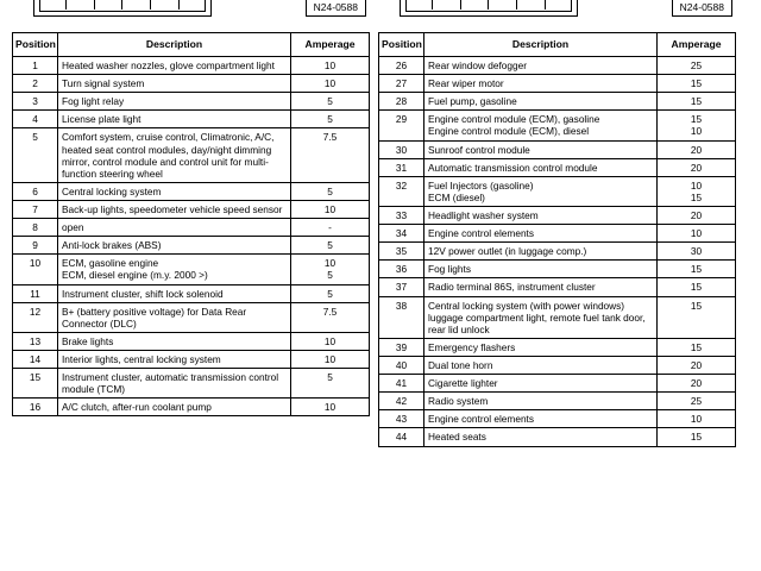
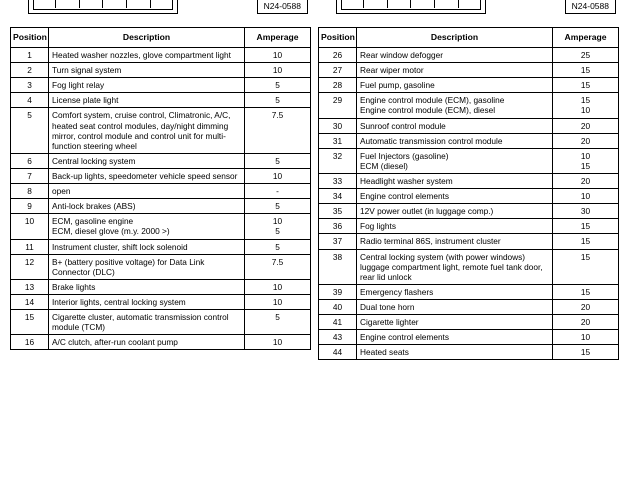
  N24-0588
  Position	Description	Amperage
  1	Heated washer nozzles, glove compartment light	10
  2	Turn signal system	10
  3	Fog light relay	5
  4	License plate light	5
  5	Comfort system, cruise control, Climatronic, A/C, heated seat control modules, day/night dimming mirror, control module and control unit for multi-function steering wheel	7.5
  6	Central locking system	5
  7	Back-up lights, speedometer vehicle speed sensor	10
  8	open	-
  9	Anti-lock brakes (ABS)	5
- 10	ECM, gasoline engine ECM, diesel engine (m.y. 2000 >)	10 5
+ 10	ECM, gasoline engine ECM, diesel glove (m.y. 2000 >)	10 5
  11	Instrument cluster, shift lock solenoid	5
- 12	B+ (battery positive voltage) for Data Rear Connector (DLC)	7.5
+ 12	B+ (battery positive voltage) for Data Link Connector (DLC)	7.5
  13	Brake lights	10
  14	Interior lights, central locking system	10
- 15	Instrument cluster, automatic transmission control module (TCM)	5
+ 15	Cigarette cluster, automatic transmission control module (TCM)	5
  16	A/C clutch, after-run coolant pump	10
  N24-0588
  Position	Description	Amperage
  26	Rear window defogger	25
  27	Rear wiper motor	15
  28	Fuel pump, gasoline	15
  29	Engine control module (ECM), gasoline Engine control module (ECM), diesel	15 10
  30	Sunroof control module	20
  31	Automatic transmission control module	20
  32	Fuel Injectors (gasoline) ECM (diesel)	10 15
  33	Headlight washer system	20
  34	Engine control elements	10
  35	12V power outlet (in luggage comp.)	30
  36	Fog lights	15
  37	Radio terminal 86S, instrument cluster	15
  38	Central locking system (with power windows) luggage compartment light, remote fuel tank door, rear lid unlock	15
  39	Emergency flashers	15
  40	Dual tone horn	20
  41	Cigarette lighter	20
- 42	Radio system	25
  43	Engine control elements	10
  44	Heated seats	15
